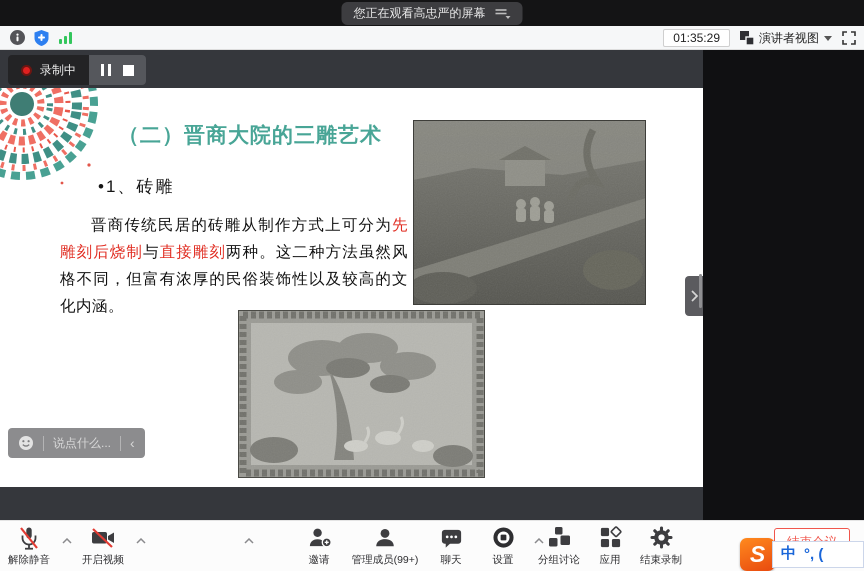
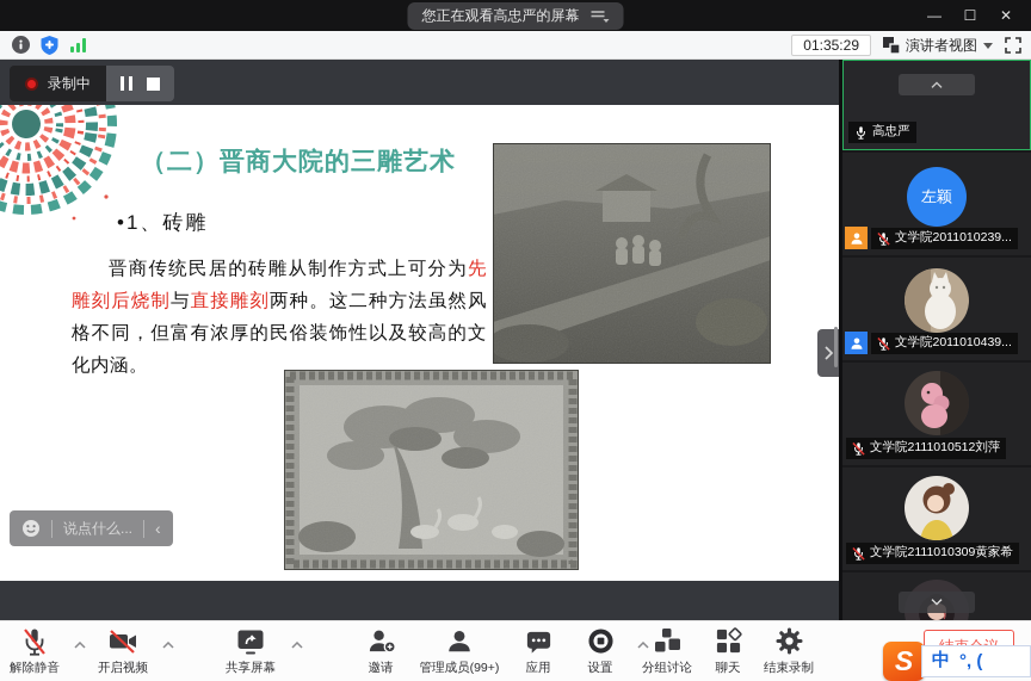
  您正在观看高忠严的屏幕
+ —
+ ☐
+ ✕
  01:35:29
  演讲者视图
  （二）晋商大院的三雕艺术
  •1、砖雕
  晋商传统民居的砖雕从制作方式上可分为先雕刻后烧制与直接雕刻两种。这二种方法虽然风格不同，但富有浓厚的民俗装饰性以及较高的文化内涵。
  录制中
  说点什么...
  ‹
+ 高忠严
+ 左颖
+ 文学院2011010239...
+ 文学院2011010439...
+ 文学院2111010512刘萍
+ 文学院2111010309黄家希
  解除静音
  开启视频
+ 共享屏幕
  邀请
  管理成员(99+)
- 聊天
+ 应用
  设置
  分组讨论
- 应用
+ 聊天
  结束录制
  S
  中
  °, (
